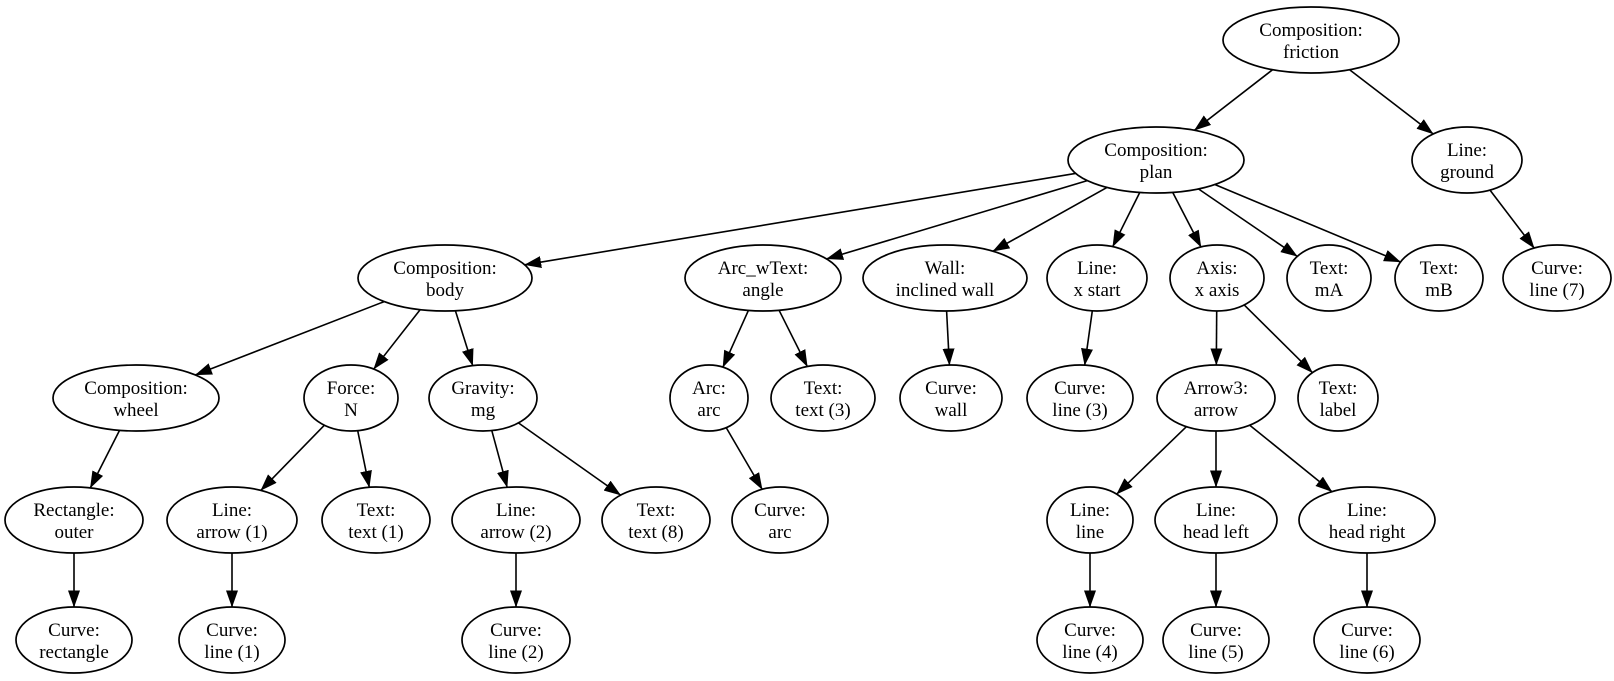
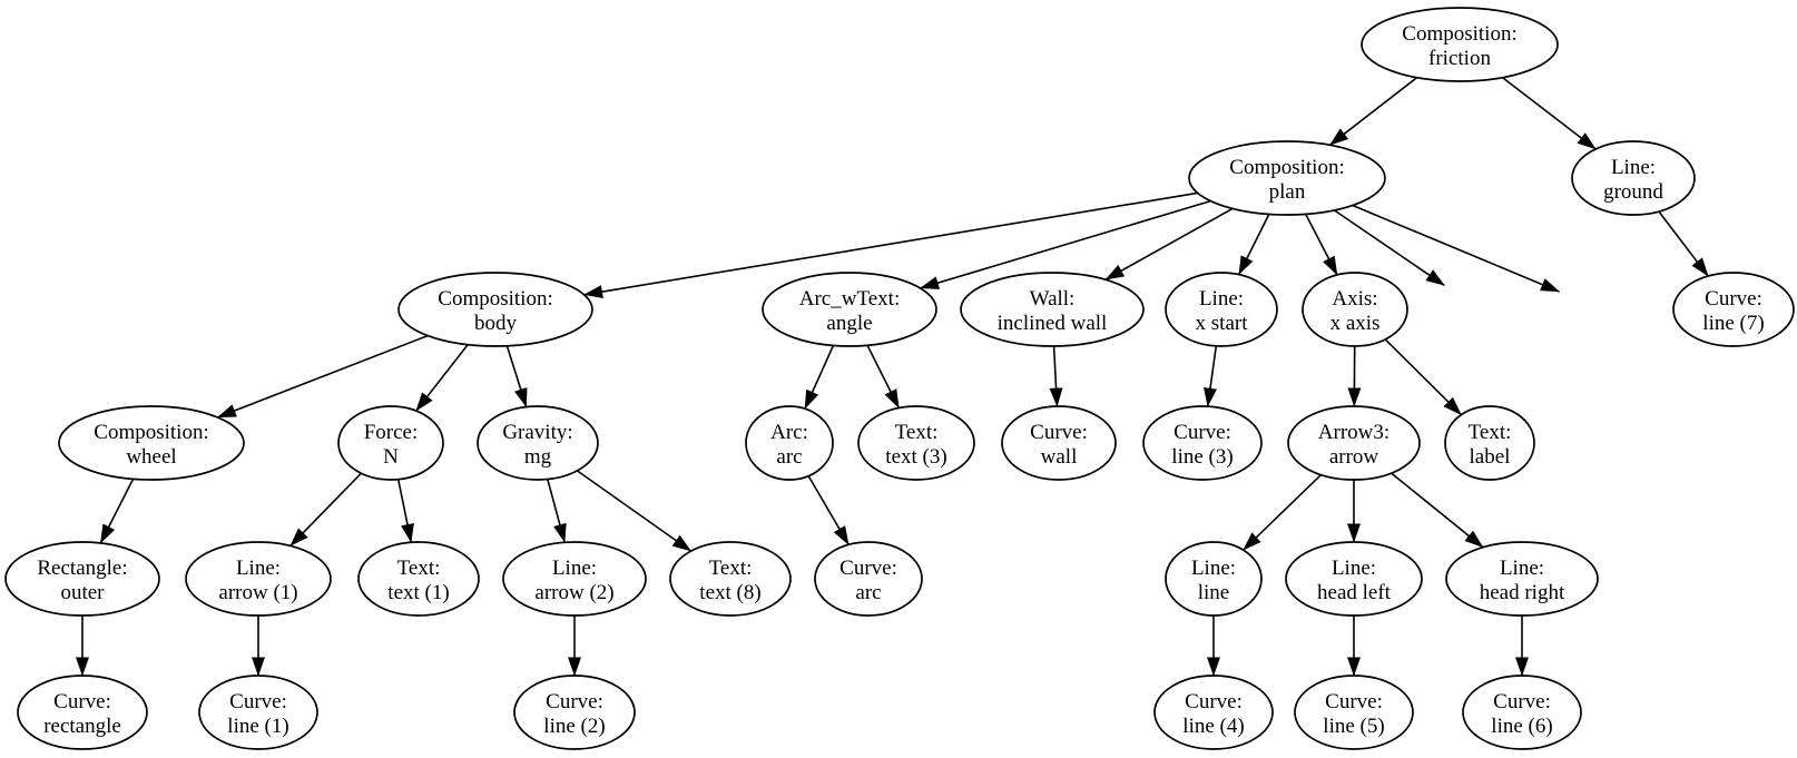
  Composition: friction
  Composition: plan
  Line: ground
  Composition: body
  Arc_wText: angle
  Wall: inclined wall
  Line: x start
  Axis: x axis
- Text: mA
- Text: mB
  Curve: line (7)
  Composition: wheel
  Force: N
  Gravity: mg
  Arc: arc
  Text: text (3)
  Curve: wall
  Curve: line (3)
  Arrow3: arrow
  Text: label
  Rectangle: outer
  Line: arrow (1)
  Text: text (1)
  Line: arrow (2)
  Text: text (8)
  Curve: arc
  Line: line
  Line: head left
  Line: head right
  Curve: rectangle
  Curve: line (1)
  Curve: line (2)
  Curve: line (4)
  Curve: line (5)
  Curve: line (6)
